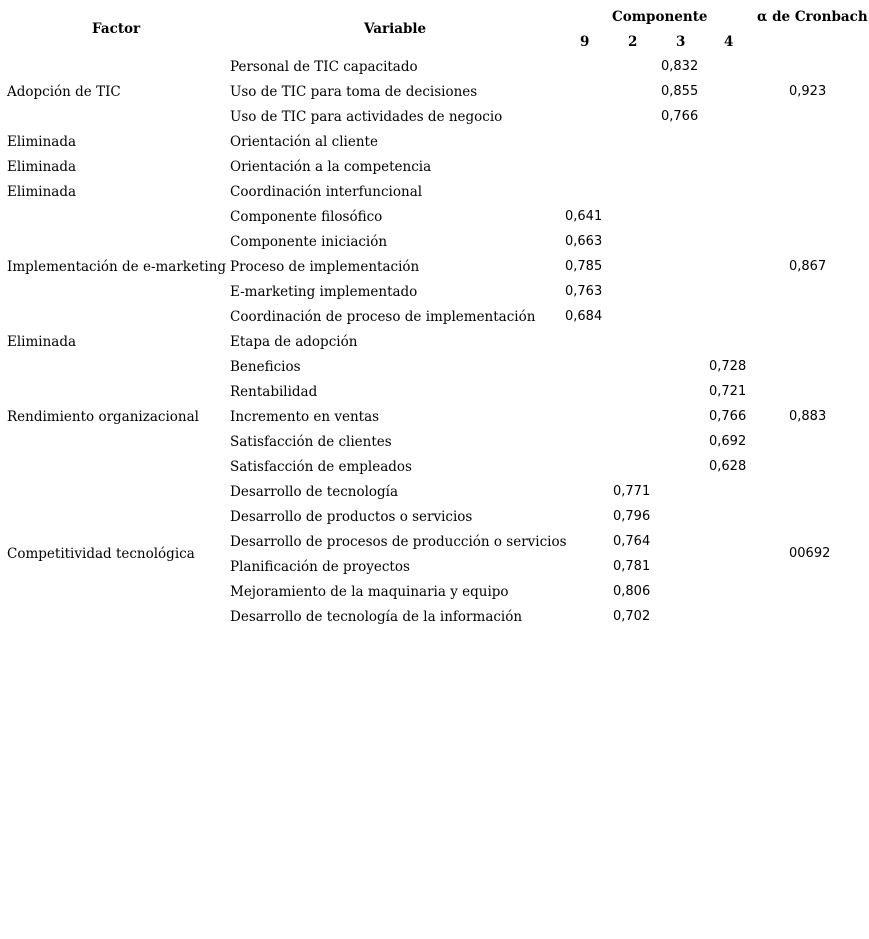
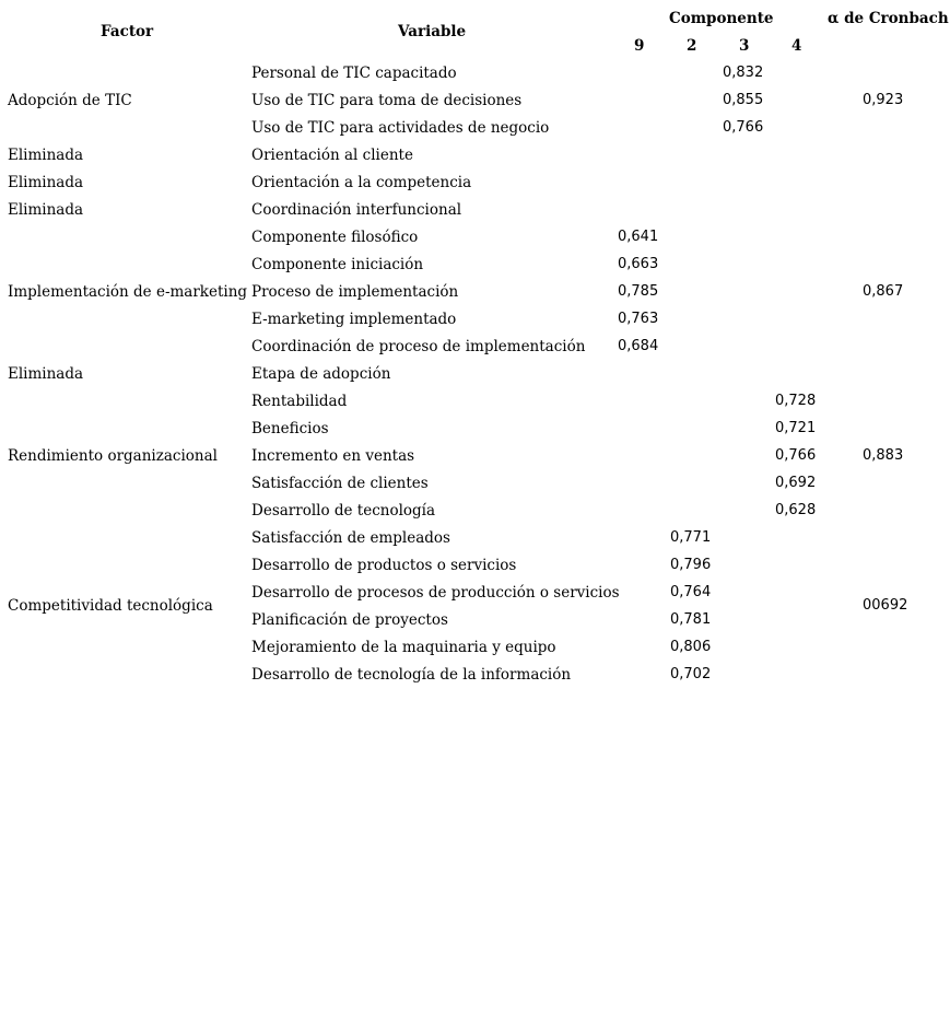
  Factor
  Variable
  Componente
  α de Cronbach
  9
  2
  3
  4
  Personal de TIC capacitado
  0,832
  Adopción de TIC
  Uso de TIC para toma de decisiones
  0,855
  0,923
  Uso de TIC para actividades de negocio
  0,766
  Eliminada
  Orientación al cliente
  Eliminada
  Orientación a la competencia
  Eliminada
  Coordinación interfuncional
  Componente filosófico
  0,641
  Componente iniciación
  0,663
  Implementación de e-marketing
  Proceso de implementación
  0,785
  0,867
  E-marketing implementado
  0,763
  Coordinación de proceso de implementación
  0,684
  Eliminada
  Etapa de adopción
- Beneficios
+ Rentabilidad
  0,728
- Rentabilidad
+ Beneficios
  0,721
  Rendimiento organizacional
  Incremento en ventas
  0,766
  0,883
  Satisfacción de clientes
  0,692
- Satisfacción de empleados
+ Desarrollo de tecnología
  0,628
- Desarrollo de tecnología
+ Satisfacción de empleados
  0,771
  Desarrollo de productos o servicios
  0,796
  Desarrollo de procesos de producción o servicios
  0,764
  Planificación de proyectos
  0,781
  Mejoramiento de la maquinaria y equipo
  0,806
  Desarrollo de tecnología de la información
  0,702
  Competitividad tecnológica
  00692
